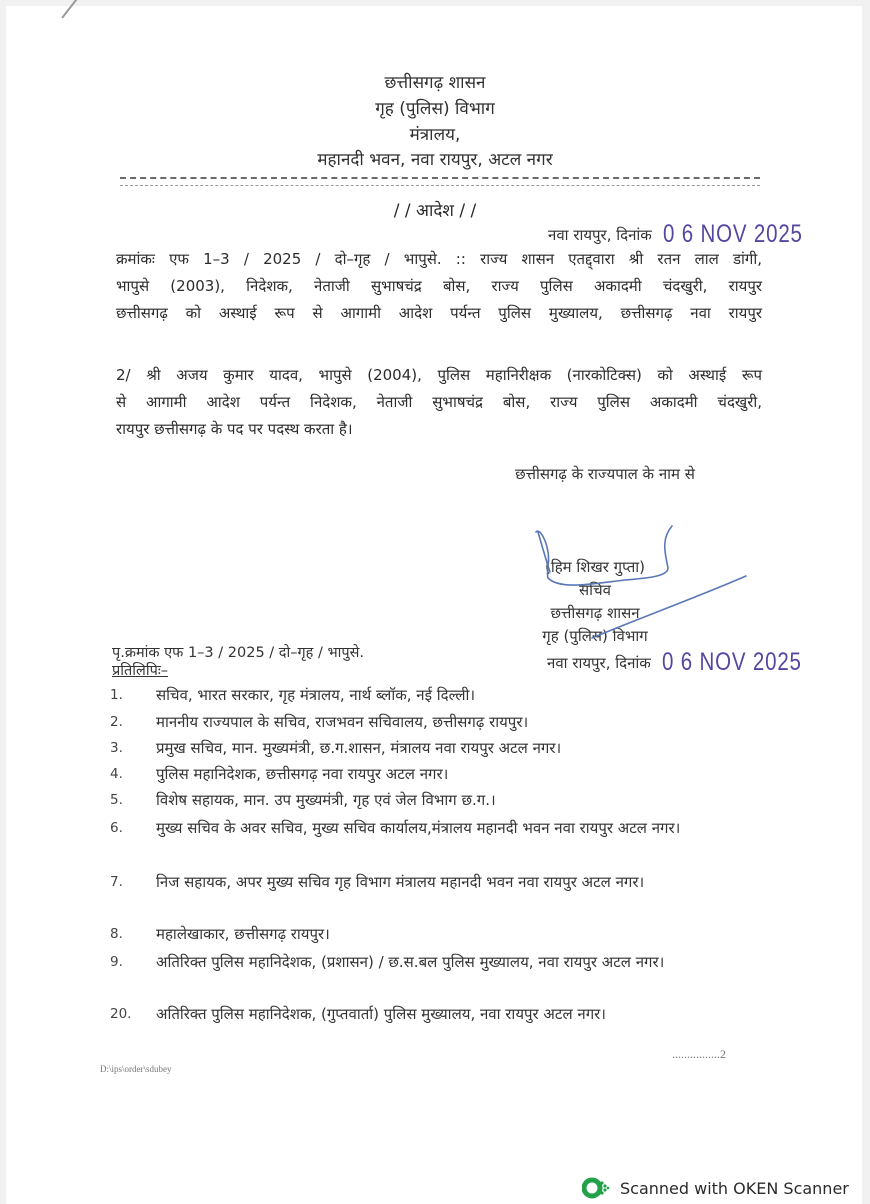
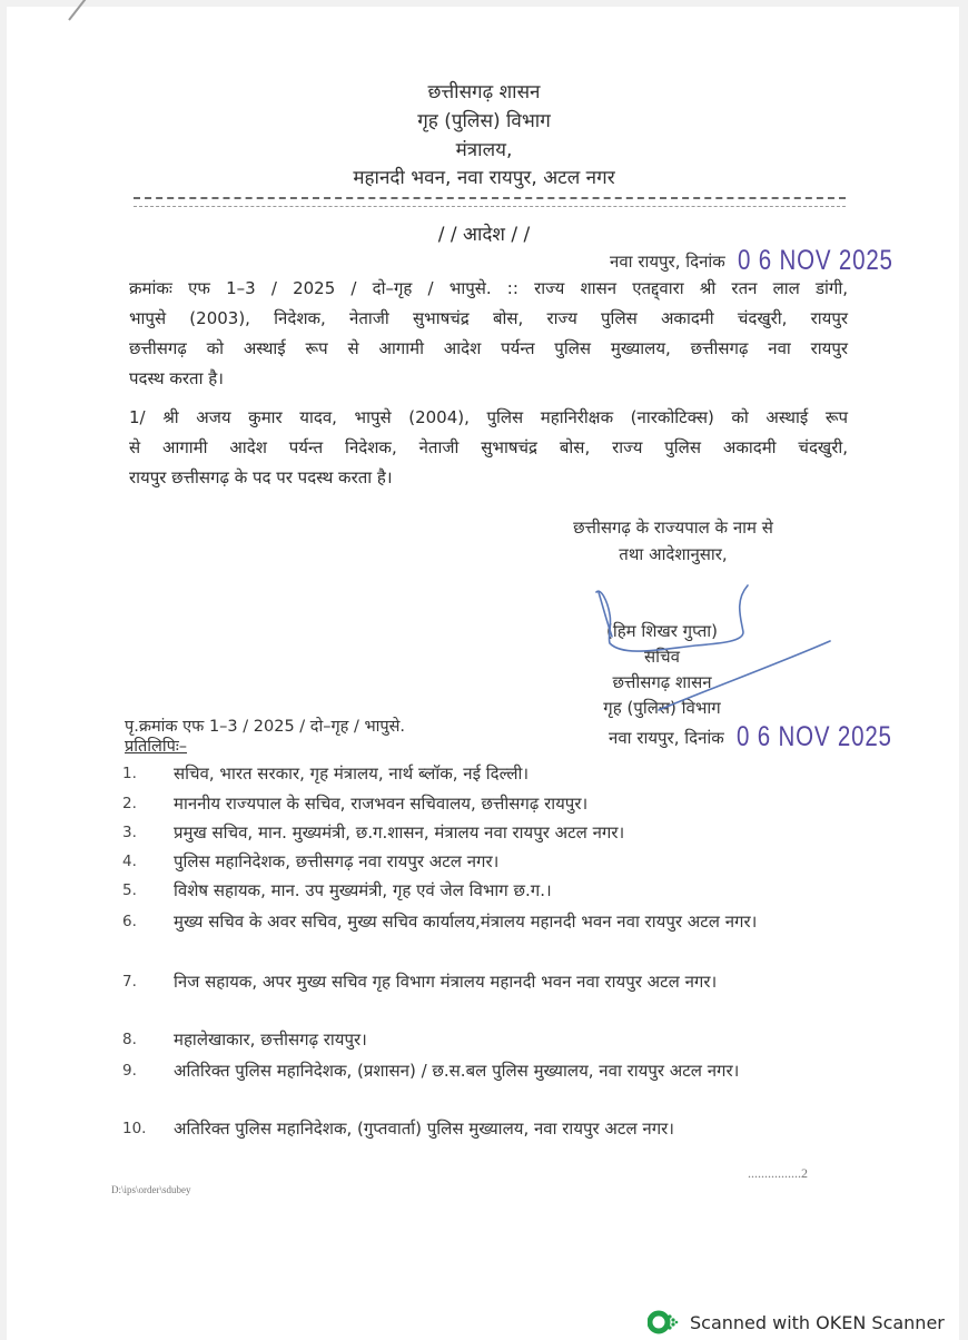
  छत्तीसगढ़ शासन
  गृह (पुलिस) विभाग
  मंत्रालय,
  महानदी भवन, नवा रायपुर, अटल नगर
  / / आदेश / /
  नवा रायपुर, दिनांक 0 6 NOV 2025
  क्रमांकः एफ 1–3 / 2025 / दो–गृह / भापुसे. :: राज्य शासन एतद्द्वारा श्री रतन लाल डांगी,
  भापुसे (2003), निदेशक, नेताजी सुभाषचंद्र बोस, राज्य पुलिस अकादमी चंदखुरी, रायपुर
  छत्तीसगढ़ को अस्थाई रूप से आगामी आदेश पर्यन्त पुलिस मुख्यालय, छत्तीसगढ़ नवा रायपुर
+ पदस्थ करता है।
- 2/ श्री अजय कुमार यादव, भापुसे (2004), पुलिस महानिरीक्षक (नारकोटिक्स) को अस्थाई रूप
+ 1/ श्री अजय कुमार यादव, भापुसे (2004), पुलिस महानिरीक्षक (नारकोटिक्स) को अस्थाई रूप
  से आगामी आदेश पर्यन्त निदेशक, नेताजी सुभाषचंद्र बोस, राज्य पुलिस अकादमी चंदखुरी,
  रायपुर छत्तीसगढ़ के पद पर पदस्थ करता है।
  छत्तीसगढ़ के राज्यपाल के नाम से
+ तथा आदेशानुसार,
  हिम शिखर गुप्ता)
  सचिव
  छत्तीसगढ़ शासन
  गृह (पुलि) विभाग
  नवा रायपुर, दिनांक 0 6 NOV 2025
  पृ.क्रमांक एफ 1–3 / 2025 / दो–गृह / भापुसे.
  प्रतिलिपिः–
  1.
  सचिव, भारत सरकार, गृह मंत्रालय, नार्थ ब्लॉक, नई दिल्ली।
  2.
  माननीय राज्यपाल के सचिव, राजभवन सचिवालय, छत्तीसगढ़ रायपुर।
  3.
  प्रमुख सचिव, मान. मुख्यमंत्री, छ.ग.शासन, मंत्रालय नवा रायपुर अटल नगर।
  4.
  पुलिस महानिदेशक, छत्तीसगढ़ नवा रायपुर अटल नगर।
  5.
  विशेष सहायक, मान. उप मुख्यमंत्री, गृह एवं जेल विभाग छ.ग.।
  6.
  मुख्य सचिव के अवर सचिव, मुख्य सचिव कार्यालय,मंत्रालय महानदी भवन नवा रायपुर अटल नगर।
  7.
  निज सहायक, अपर मुख्य सचिव गृह विभाग मंत्रालय महानदी भवन नवा रायपुर अटल नगर।
  8.
  महालेखाकार, छत्तीसगढ़ रायपुर।
  9.
  अतिरिक्त पुलिस महानिदेशक, (प्रशासन) / छ.स.बल पुलिस मुख्यालय, नवा रायपुर अटल नगर।
- 20.
+ 10.
  अतिरिक्त पुलिस महानिदेशक, (गुप्तवार्ता) पुलिस मुख्यालय, नवा रायपुर अटल नगर।
  ................2
  D:\ips\order\sdubey
  Scanned with OKEN Scanner
